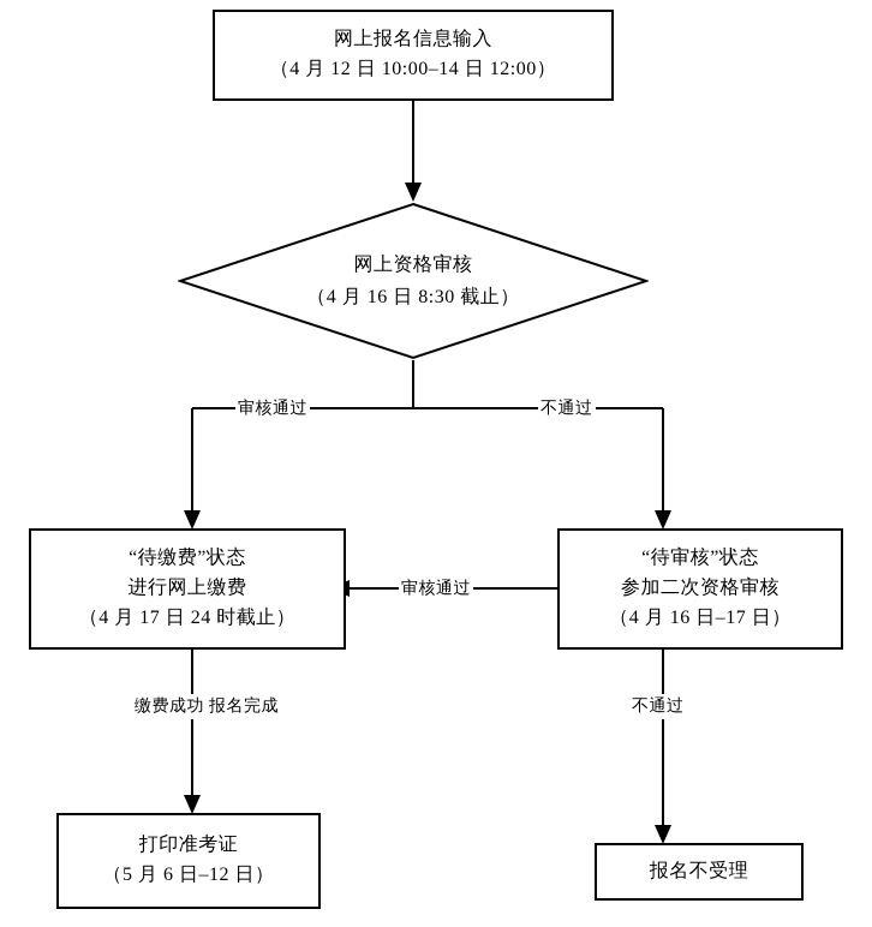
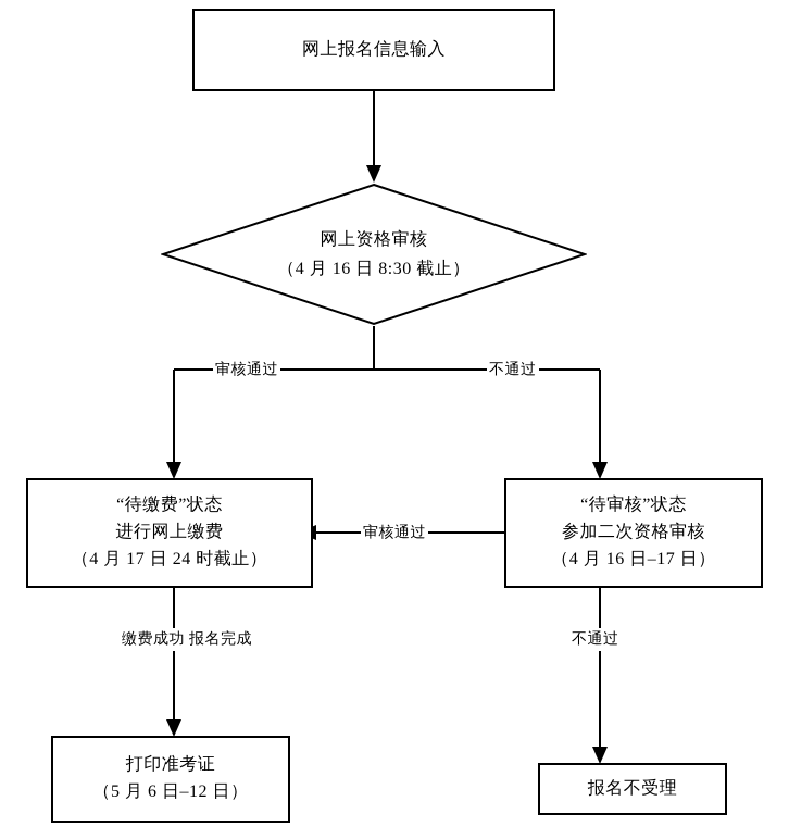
  网上报名信息输入
- （4 月 12 日 10:00–14 日 12:00）
  网上资格审核
  （4 月 16 日 8:30 截止）
  “待缴费”状态
  进行网上缴费
  （4 月 17 日 24 时截止）
  “待审核”状态
  参加二次资格审核
  （4 月 16 日–17 日）
  打印准考证
  （5 月 6 日–12 日）
  报名不受理
  审核通过
  不通过
  审核通过
  缴费成功 报名完成
  不通过
